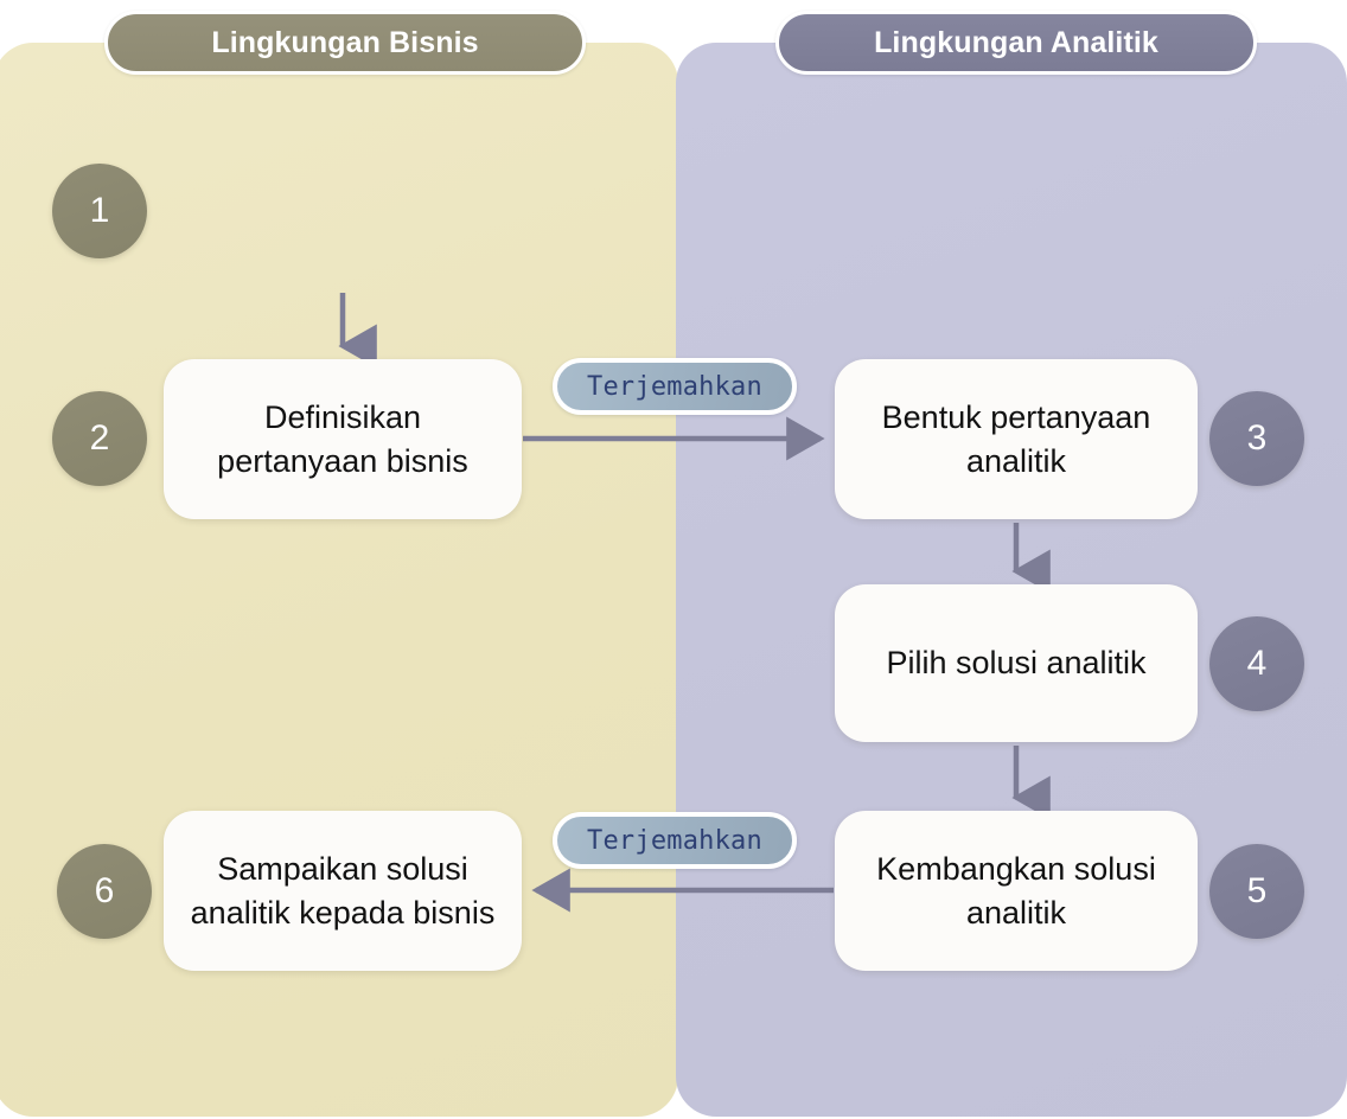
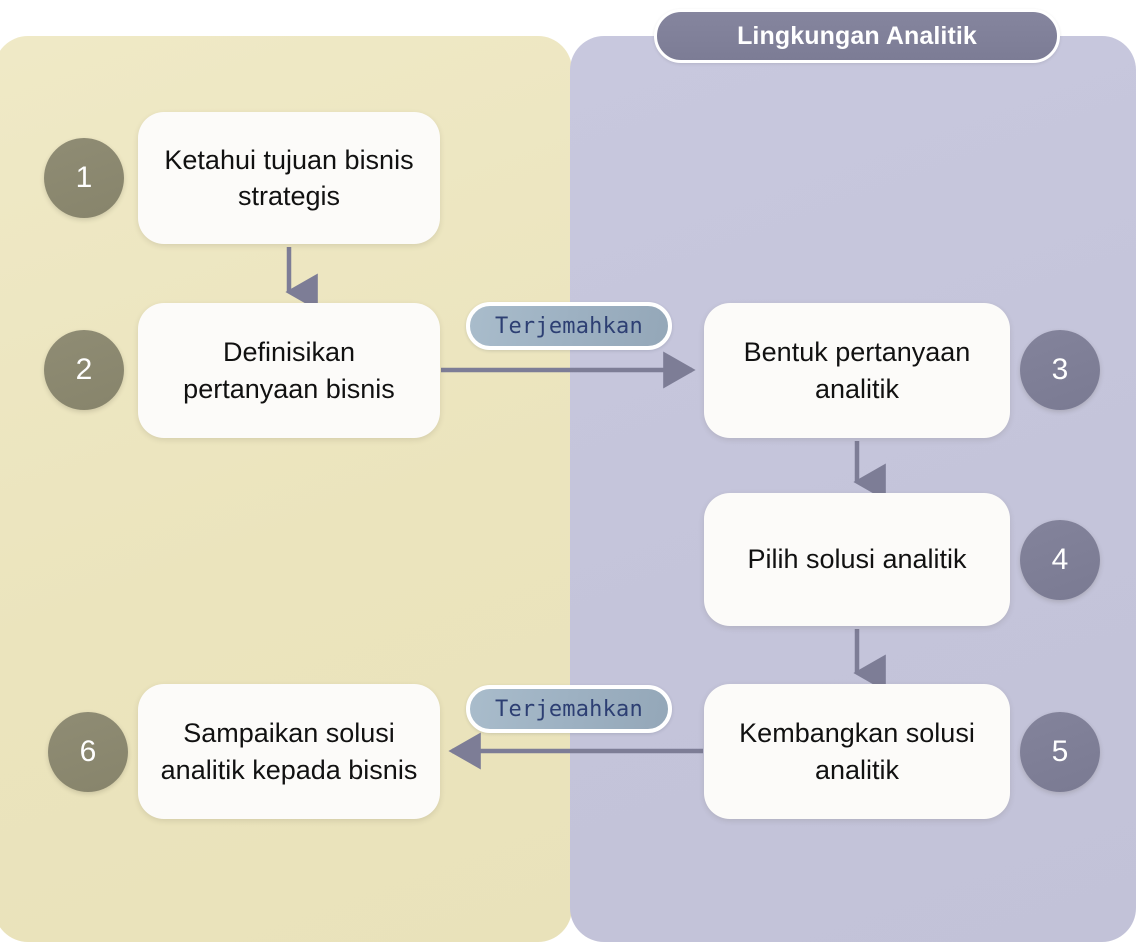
+ Ketahui tujuan bisnis strategis
  Definisikan pertanyaan bisnis
  Bentuk pertanyaan analitik
  Pilih solusi analitik
  Kembangkan solusi analitik
  Sampaikan solusi analitik kepada bisnis
  1
  2
  3
  4
  5
  6
  Terjemahkan
  Terjemahkan
- Lingkungan Bisnis
  Lingkungan Analitik
